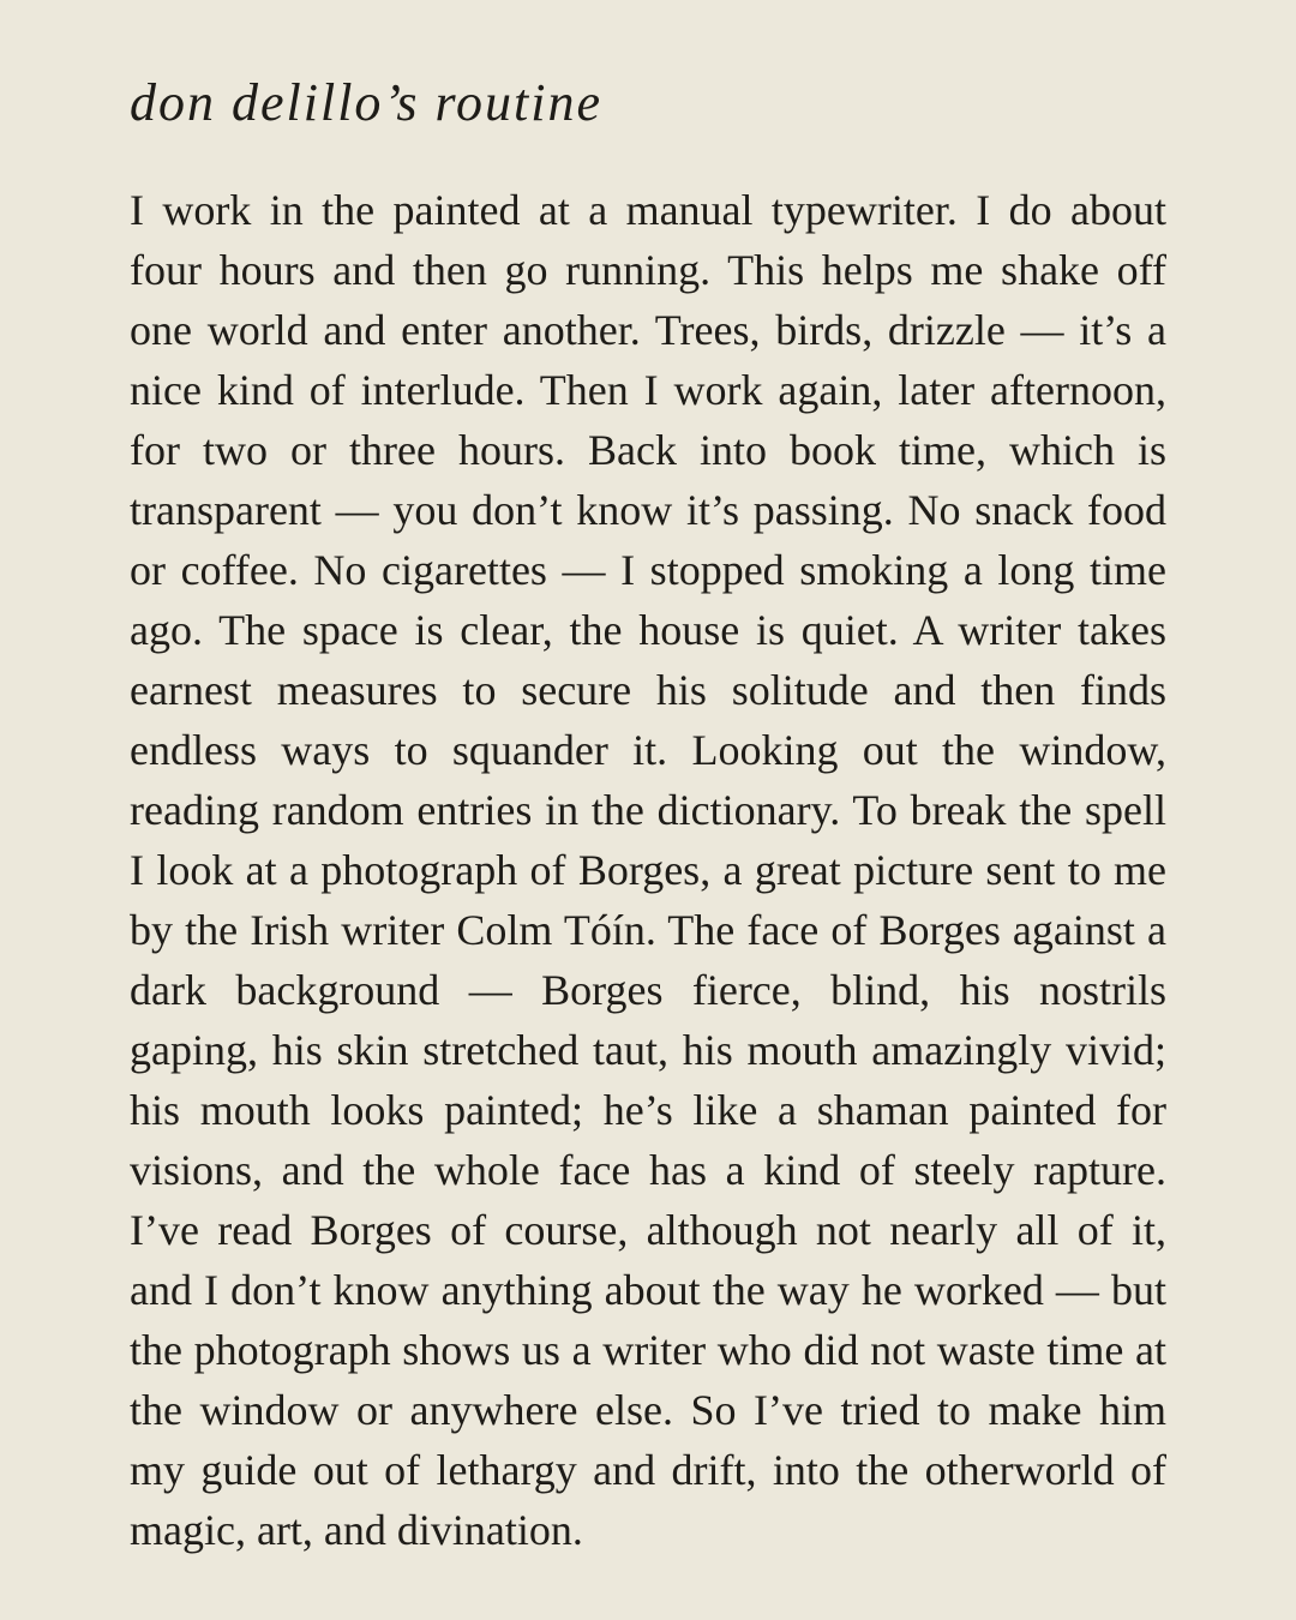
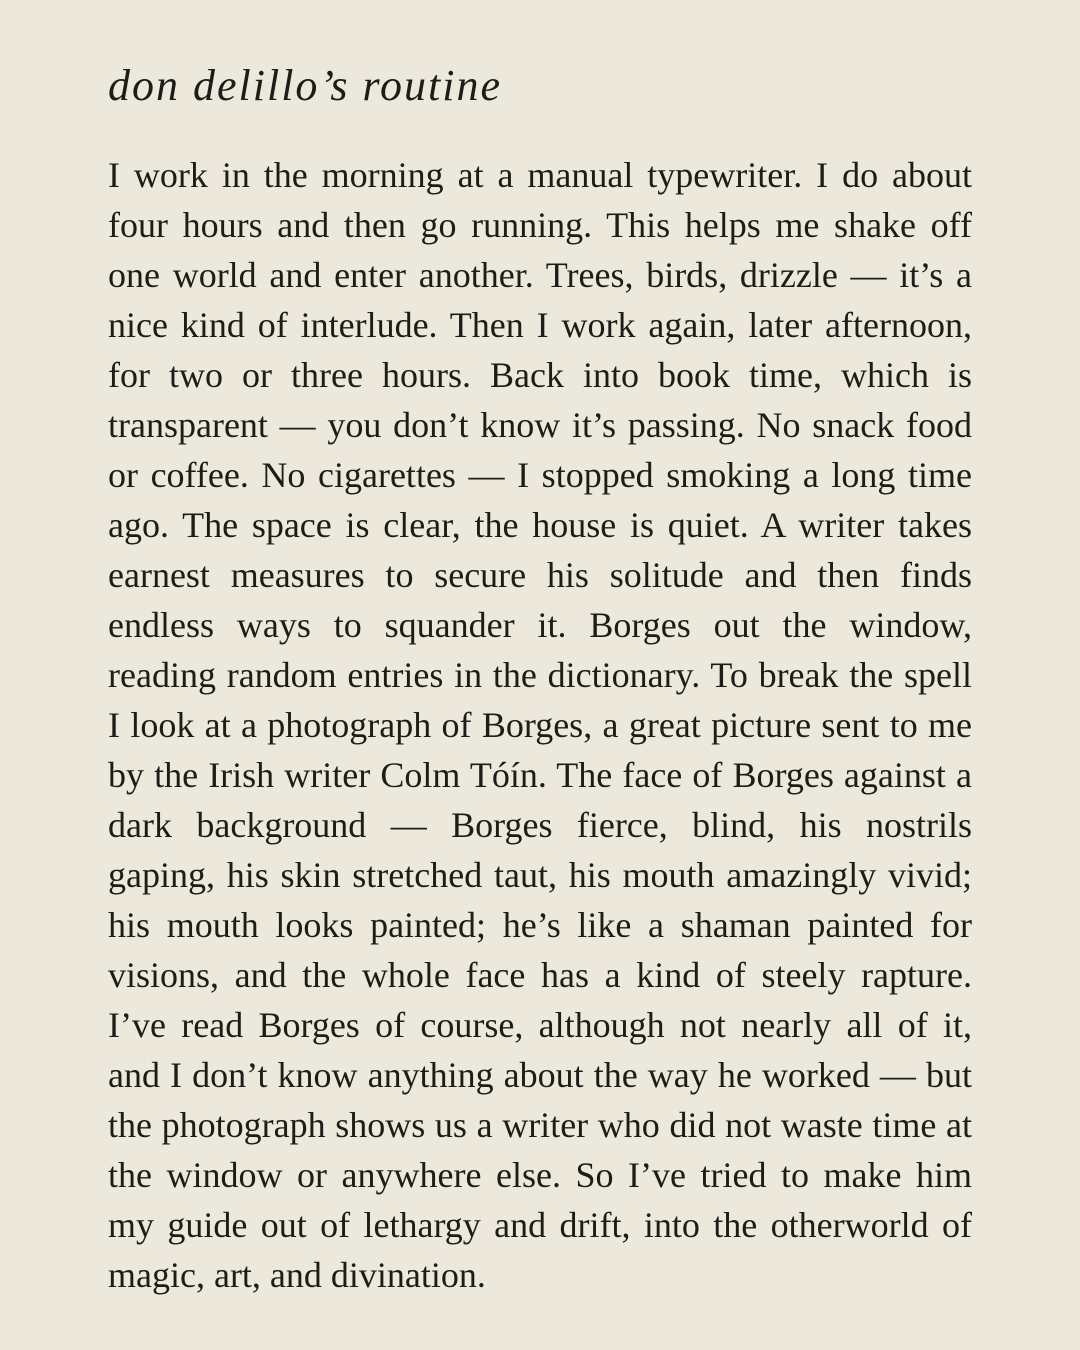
  don delillo’s routine
- I work in the painted at a manual typewriter. I do about
+ I work in the morning at a manual typewriter. I do about
  four hours and then go running. This helps me shake off
  one world and enter another. Trees, birds, drizzle — it’s a
  nice kind of interlude. Then I work again, later afternoon,
  for two or three hours. Back into book time, which is
  transparent — you don’t know it’s passing. No snack food
  or coffee. No cigarettes — I stopped smoking a long time
  ago. The space is clear, the house is quiet. A writer takes
  earnest measures to secure his solitude and then finds
- endless ways to squander it. Looking out the window,
+ endless ways to squander it. Borges out the window,
  reading random entries in the dictionary. To break the spell
  I look at a photograph of Borges, a great picture sent to me
  by the Irish writer Colm Tóín. The face of Borges against a
  dark background — Borges fierce, blind, his nostrils
  gaping, his skin stretched taut, his mouth amazingly vivid;
  his mouth looks painted; he’s like a shaman painted for
  visions, and the whole face has a kind of steely rapture.
  I’ve read Borges of course, although not nearly all of it,
  and I don’t know anything about the way he worked — but
  the photograph shows us a writer who did not waste time at
  the window or anywhere else. So I’ve tried to make him
  my guide out of lethargy and drift, into the otherworld of
  magic, art, and divination.
